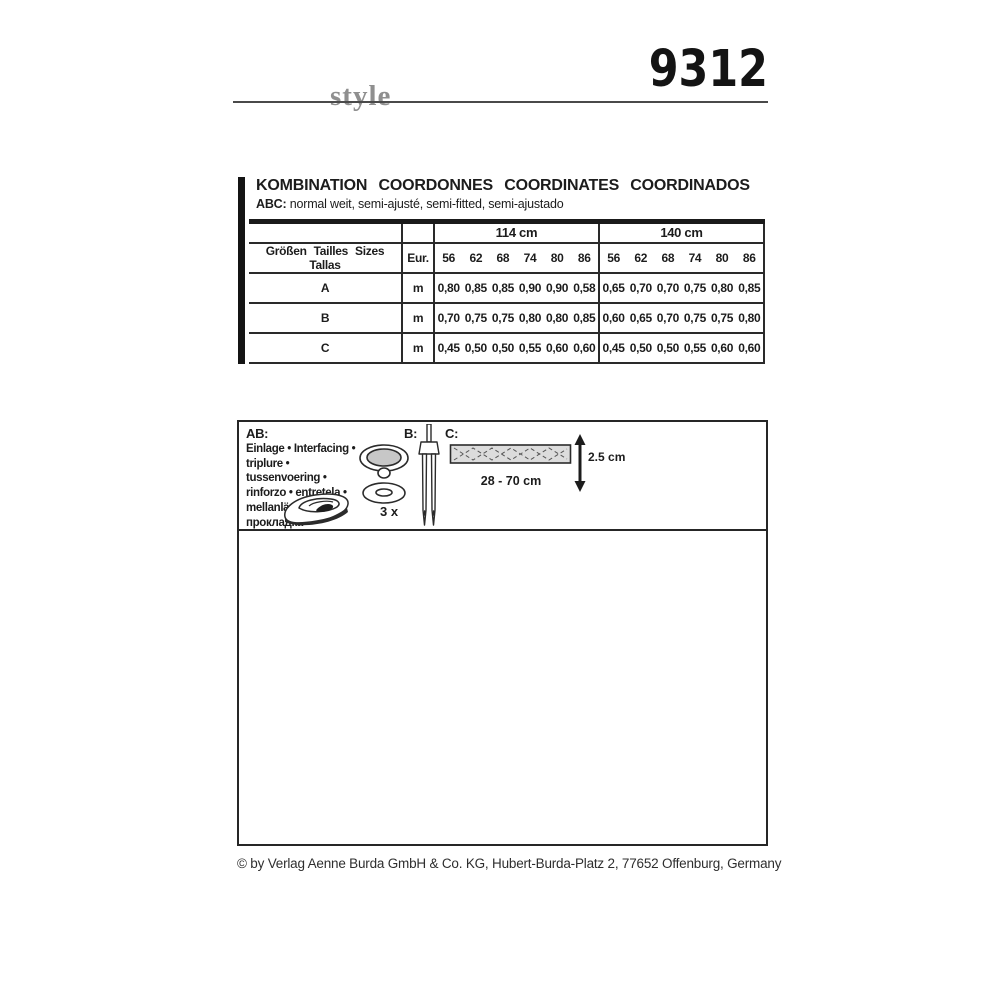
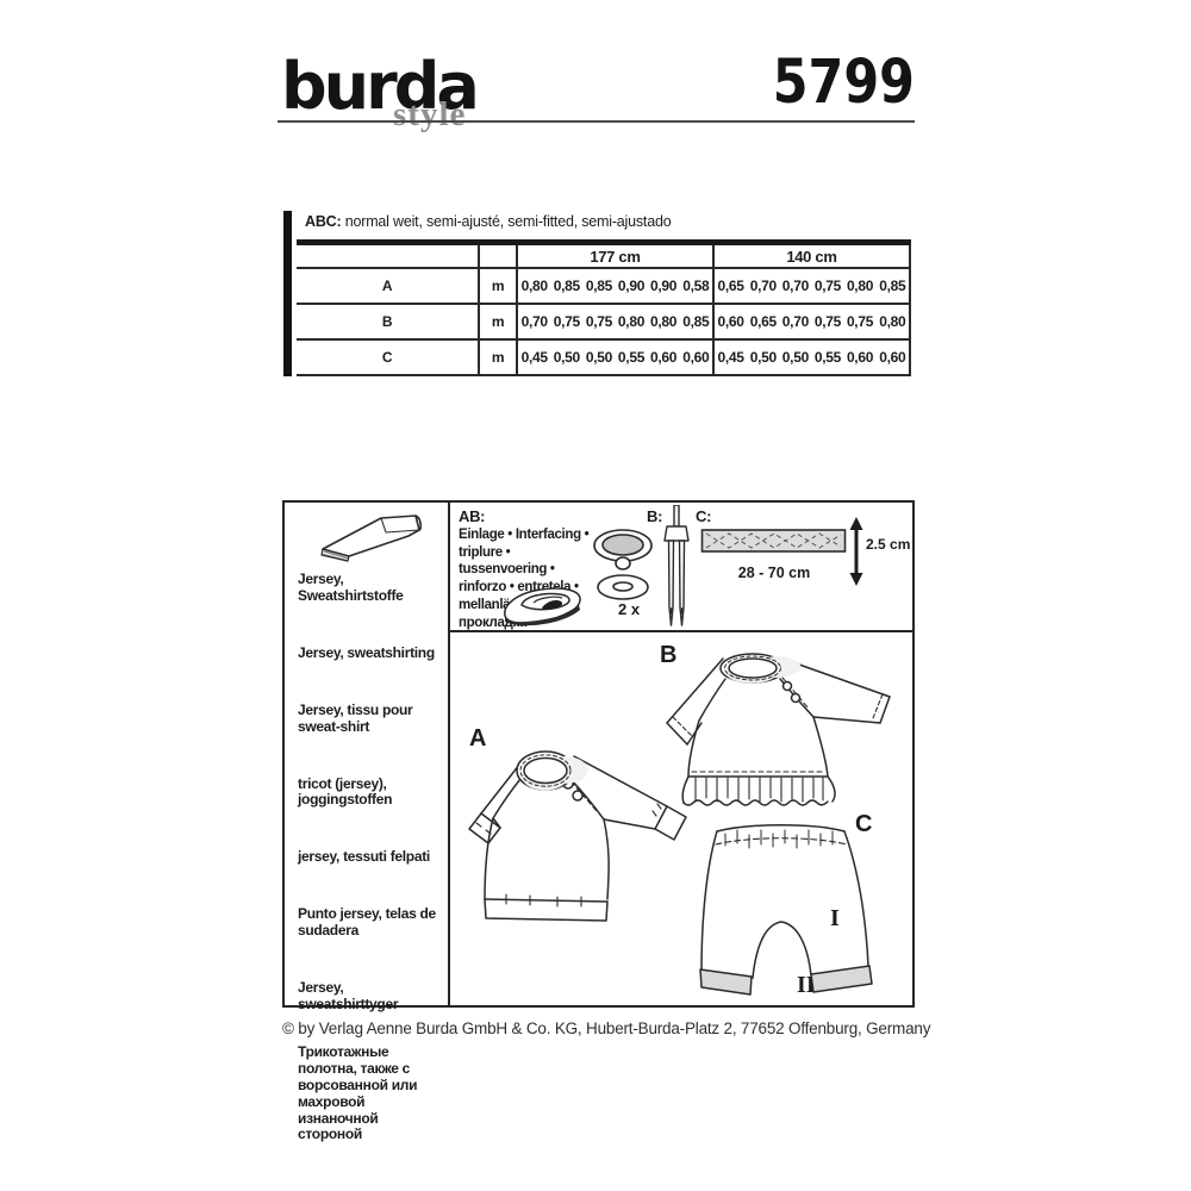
+ burda
  style
- 9312
+ 5799
- KOMBINATION COORDONNES COORDINATES COORDINADOS
  ABC: normal weit, semi-ajusté, semi-fitted, semi-ajustado
- 		114 cm	140 cm
+ 		177 cm	140 cm
- Größen Tailles Sizes Tallas	Eur.	56	62	68	74	80	86	56	62	68	74	80	86
  A	m	0,80	0,85	0,85	0,90	0,90	0,58	0,65	0,70	0,70	0,75	0,80	0,85
  B	m	0,70	0,75	0,75	0,80	0,80	0,85	0,60	0,65	0,70	0,75	0,75	0,80
  C	m	0,45	0,50	0,50	0,55	0,60	0,60	0,45	0,50	0,50	0,55	0,60	0,60
+ Jersey, Sweatshirtstoffe
+ Jersey, sweatshirting
+ Jersey, tissu pour sweat-shirt
+ tricot (jersey), joggingstoffen
+ jersey, tessuti felpati
+ Punto jersey, telas de sudadera
+ Jersey, sweatshirttyger
+ Трикотажные полотна, также с ворсованной или махровой изнаночной стороной
  AB:
  Einlage • Interfacing • triplure • tussenvoering • rinforzo • entretela • mellanlä прокла
- 3 x
+ 2 x
  B:
  C:
  28 - 70 cm
  2.5 cm
+ A
+ B
+ C
+ I
+ II
  © by Verlag Aenne Burda GmbH & Co. KG, Hubert-Burda-Platz 2, 77652 Offenburg, Germany
